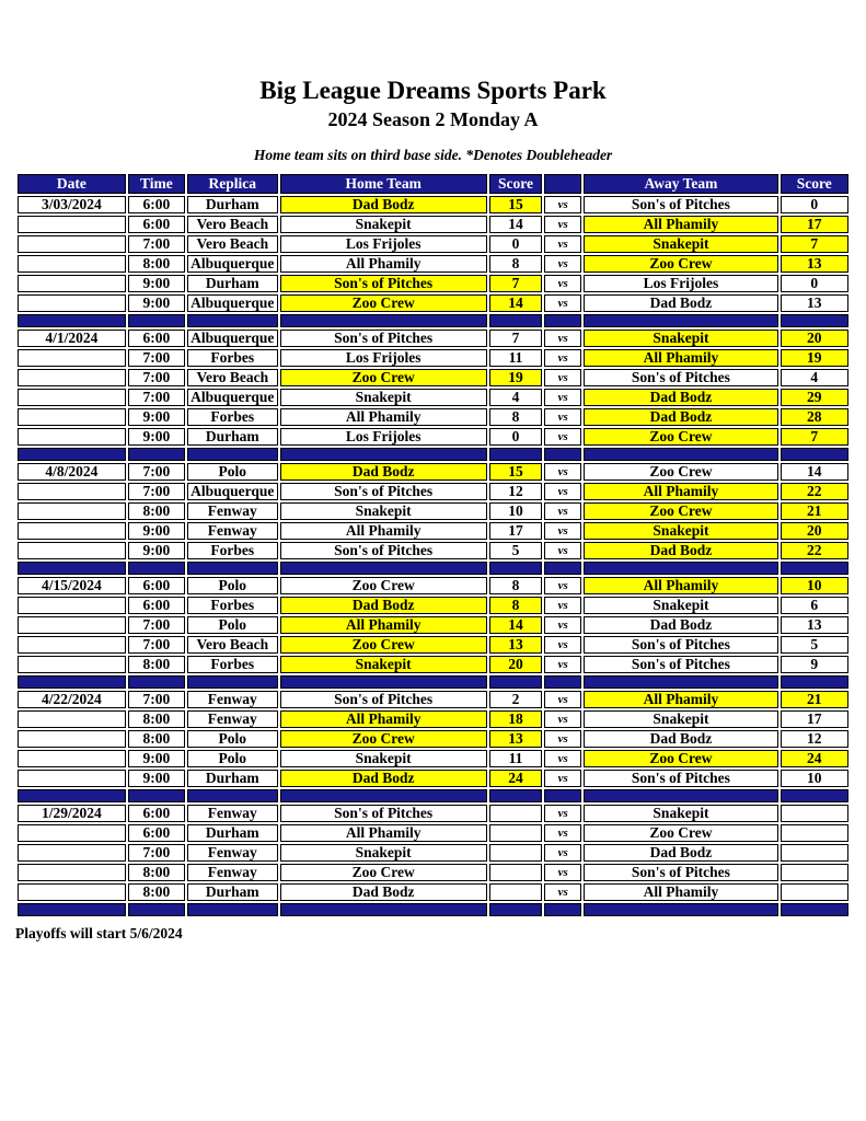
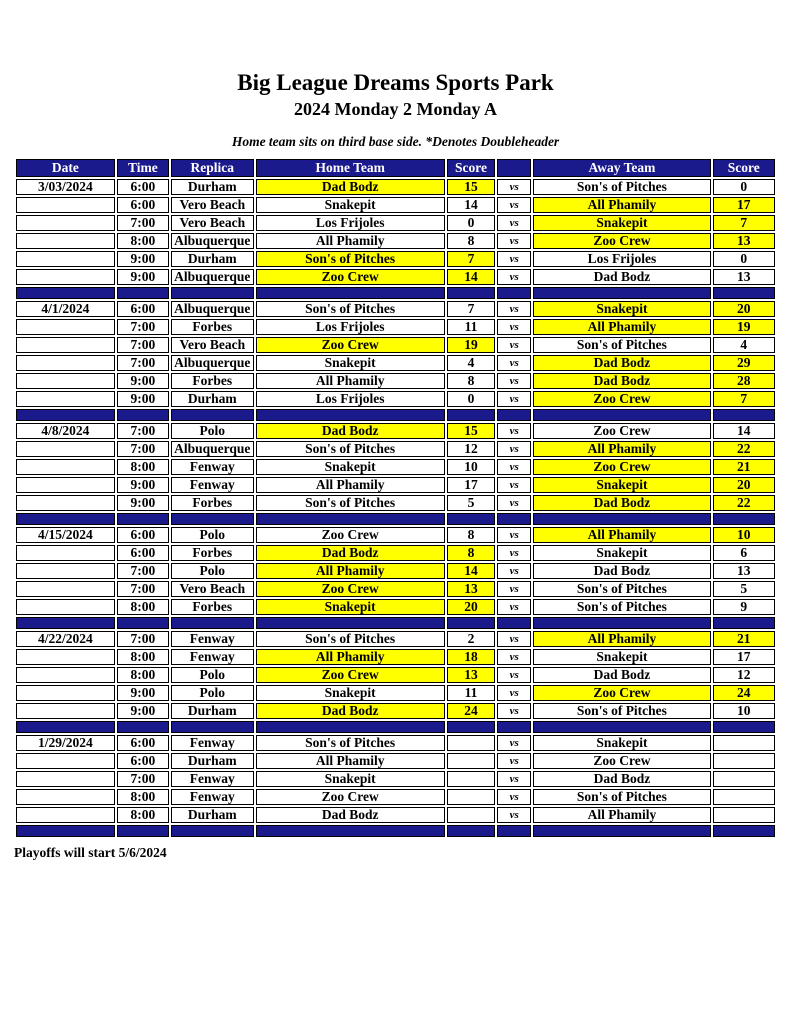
  Big League Dreams Sports Park
- 2024 Season 2 Monday A
+ 2024 Monday 2 Monday A
  Home team sits on third base side. *Denotes Doubleheader
  Date	Time	Replica	Home Team	Score		Away Team	Score
  3/03/2024	6:00	Durham	Dad Bodz	15	vs	Son's of Pitches	0
  	6:00	Vero Beach	Snakepit	14	vs	All Phamily	17
  	7:00	Vero Beach	Los Frijoles	0	vs	Snakepit	7
  	8:00	Albuquerque	All Phamily	8	vs	Zoo Crew	13
  	9:00	Durham	Son's of Pitches	7	vs	Los Frijoles	0
  	9:00	Albuquerque	Zoo Crew	14	vs	Dad Bodz	13
  4/1/2024	6:00	Albuquerque	Son's of Pitches	7	vs	Snakepit	20
  	7:00	Forbes	Los Frijoles	11	vs	All Phamily	19
  	7:00	Vero Beach	Zoo Crew	19	vs	Son's of Pitches	4
  	7:00	Albuquerque	Snakepit	4	vs	Dad Bodz	29
  	9:00	Forbes	All Phamily	8	vs	Dad Bodz	28
  	9:00	Durham	Los Frijoles	0	vs	Zoo Crew	7
  4/8/2024	7:00	Polo	Dad Bodz	15	vs	Zoo Crew	14
  	7:00	Albuquerque	Son's of Pitches	12	vs	All Phamily	22
  	8:00	Fenway	Snakepit	10	vs	Zoo Crew	21
  	9:00	Fenway	All Phamily	17	vs	Snakepit	20
  	9:00	Forbes	Son's of Pitches	5	vs	Dad Bodz	22
  4/15/2024	6:00	Polo	Zoo Crew	8	vs	All Phamily	10
  	6:00	Forbes	Dad Bodz	8	vs	Snakepit	6
  	7:00	Polo	All Phamily	14	vs	Dad Bodz	13
  	7:00	Vero Beach	Zoo Crew	13	vs	Son's of Pitches	5
  	8:00	Forbes	Snakepit	20	vs	Son's of Pitches	9
  4/22/2024	7:00	Fenway	Son's of Pitches	2	vs	All Phamily	21
  	8:00	Fenway	All Phamily	18	vs	Snakepit	17
  	8:00	Polo	Zoo Crew	13	vs	Dad Bodz	12
  	9:00	Polo	Snakepit	11	vs	Zoo Crew	24
  	9:00	Durham	Dad Bodz	24	vs	Son's of Pitches	10
  1/29/2024	6:00	Fenway	Son's of Pitches		vs	Snakepit
  	6:00	Durham	All Phamily		vs	Zoo Crew
  	7:00	Fenway	Snakepit		vs	Dad Bodz
  	8:00	Fenway	Zoo Crew		vs	Son's of Pitches
  	8:00	Durham	Dad Bodz		vs	All Phamily
  Playoffs will start 5/6/2024
